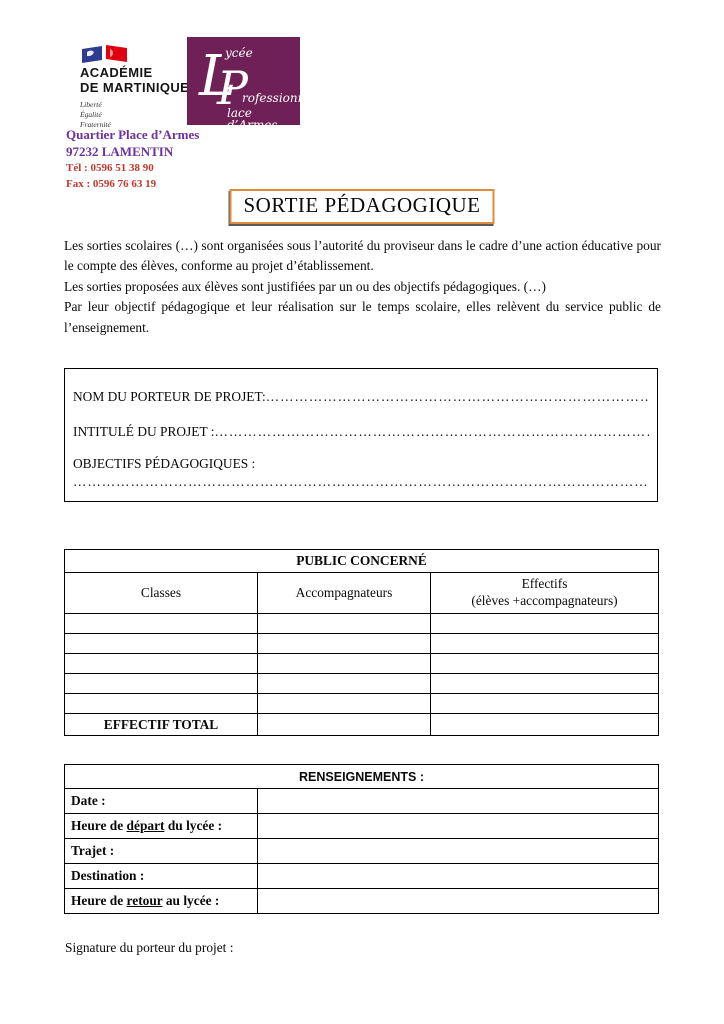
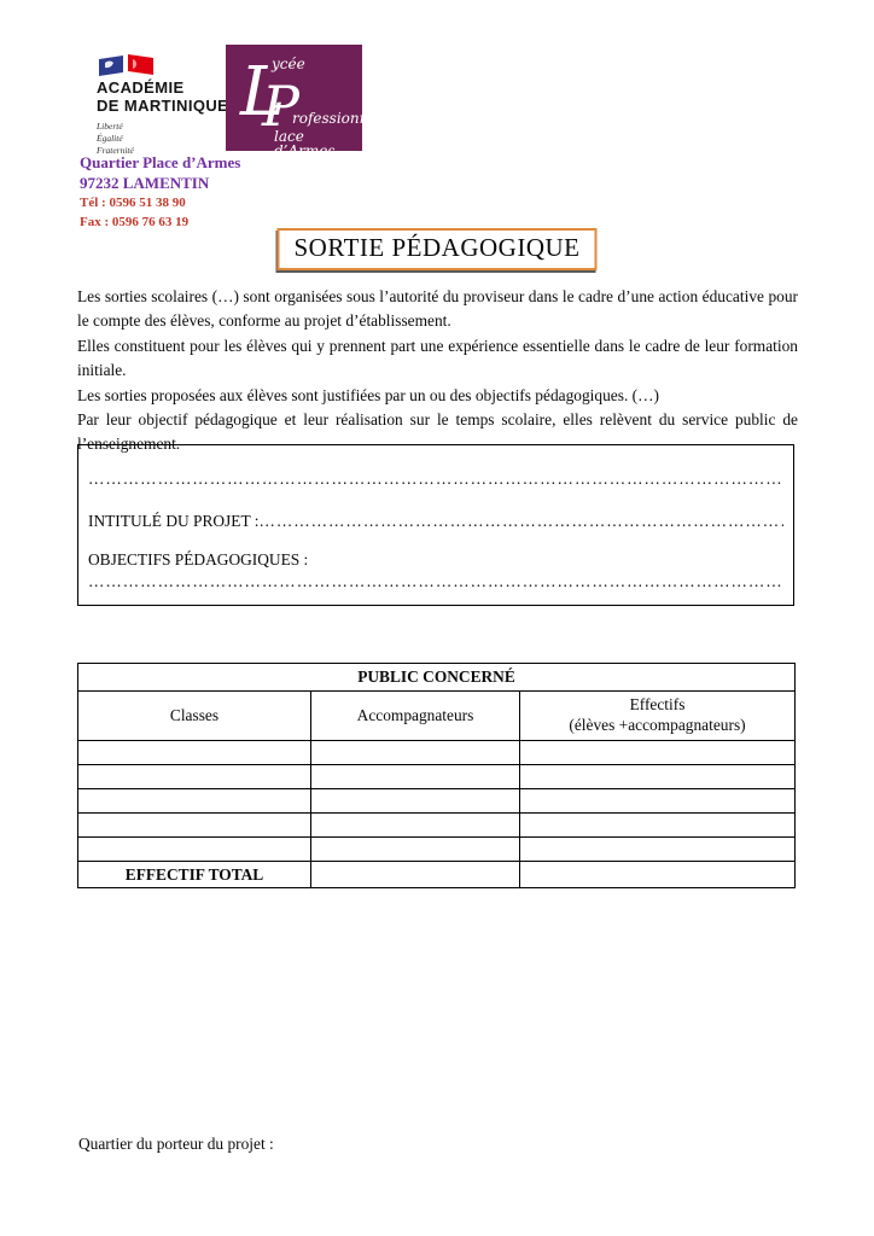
  ACADÉMIE
  DE MARTINIQUE
  Liberté
  Égalité
  Fraternité
  L
  ycée
  P
  rofession
  Quartier Place d’Armes
  97232 LAMENTIN
  Tél : 0596 51 38 90
  Fax : 0596 76 63 19
  SORTIE PÉDAGOGIQUE
  Les sorties scolaires (…) sont organisées sous l’autorité du proviseur dans le cadre d’une action éducative pour le compte des élèves, conforme au projet d’établissement.
+ Elles constituent pour les élèves qui y prennent part une expérience essentielle dans le cadre de leur formation initiale.
  Les sorties proposées aux élèves sont justifiées par un ou des objectifs pédagogiques. (…)
  Par leur objectif pédagogique et leur réalisation sur le temps scolaire, elles relèvent du service public de l’enseignement.
- NOM DU PORTEUR DE PROJET:
  INTITULÉ DU PROJET :
  OBJECTIFS PÉDAGOGIQUES :
  PUBLIC CONCERNÉ
  Classes	Accompagnateurs	Effectifs (élèves +accompagnateurs)
  EFFECTIF TOTAL
- RENSEIGNEMENTS :
- Date :
- Heure de départ du lycée :
- Trajet :
- Destination :
- Heure de retour au lycée :
- Signature du porteur du projet :
+ Quartier du porteur du projet :
